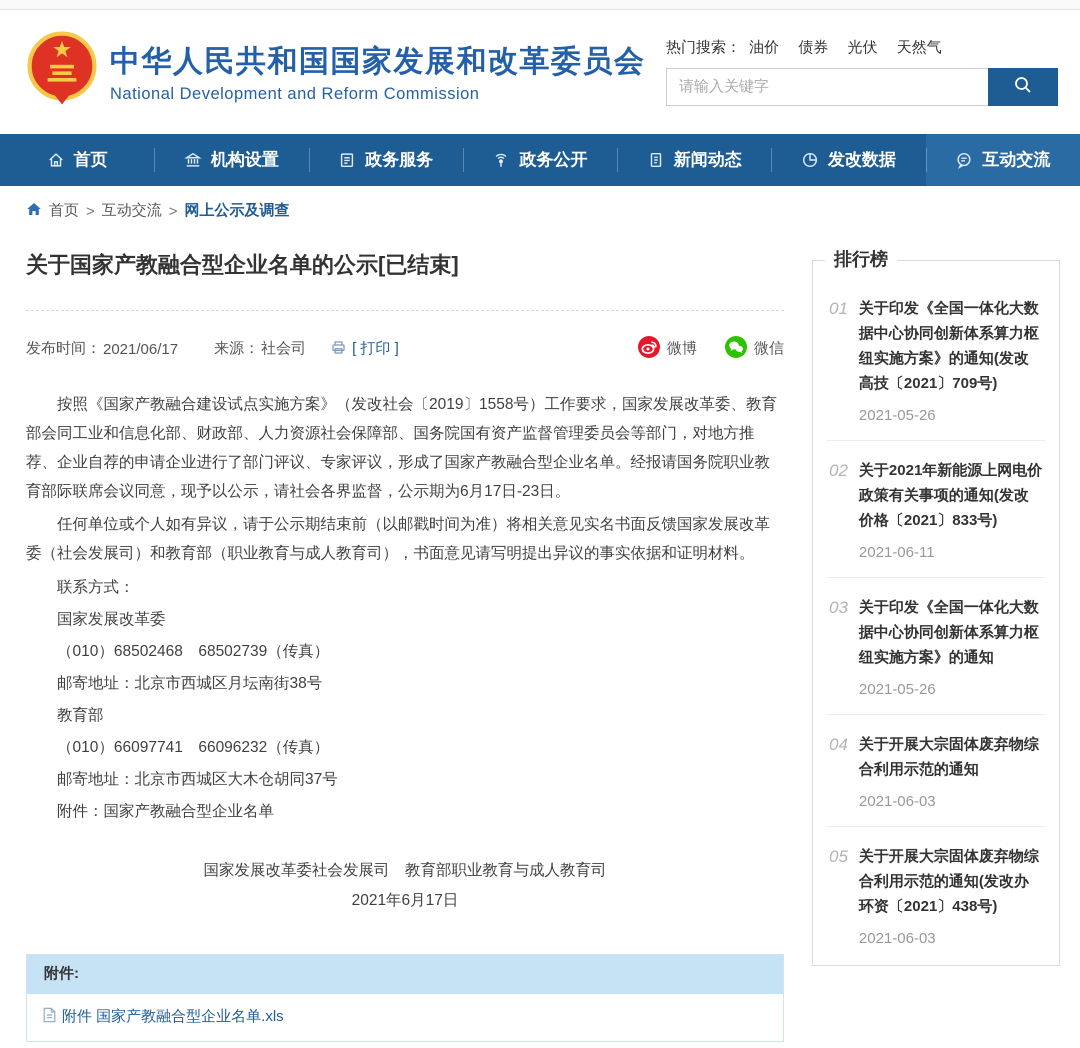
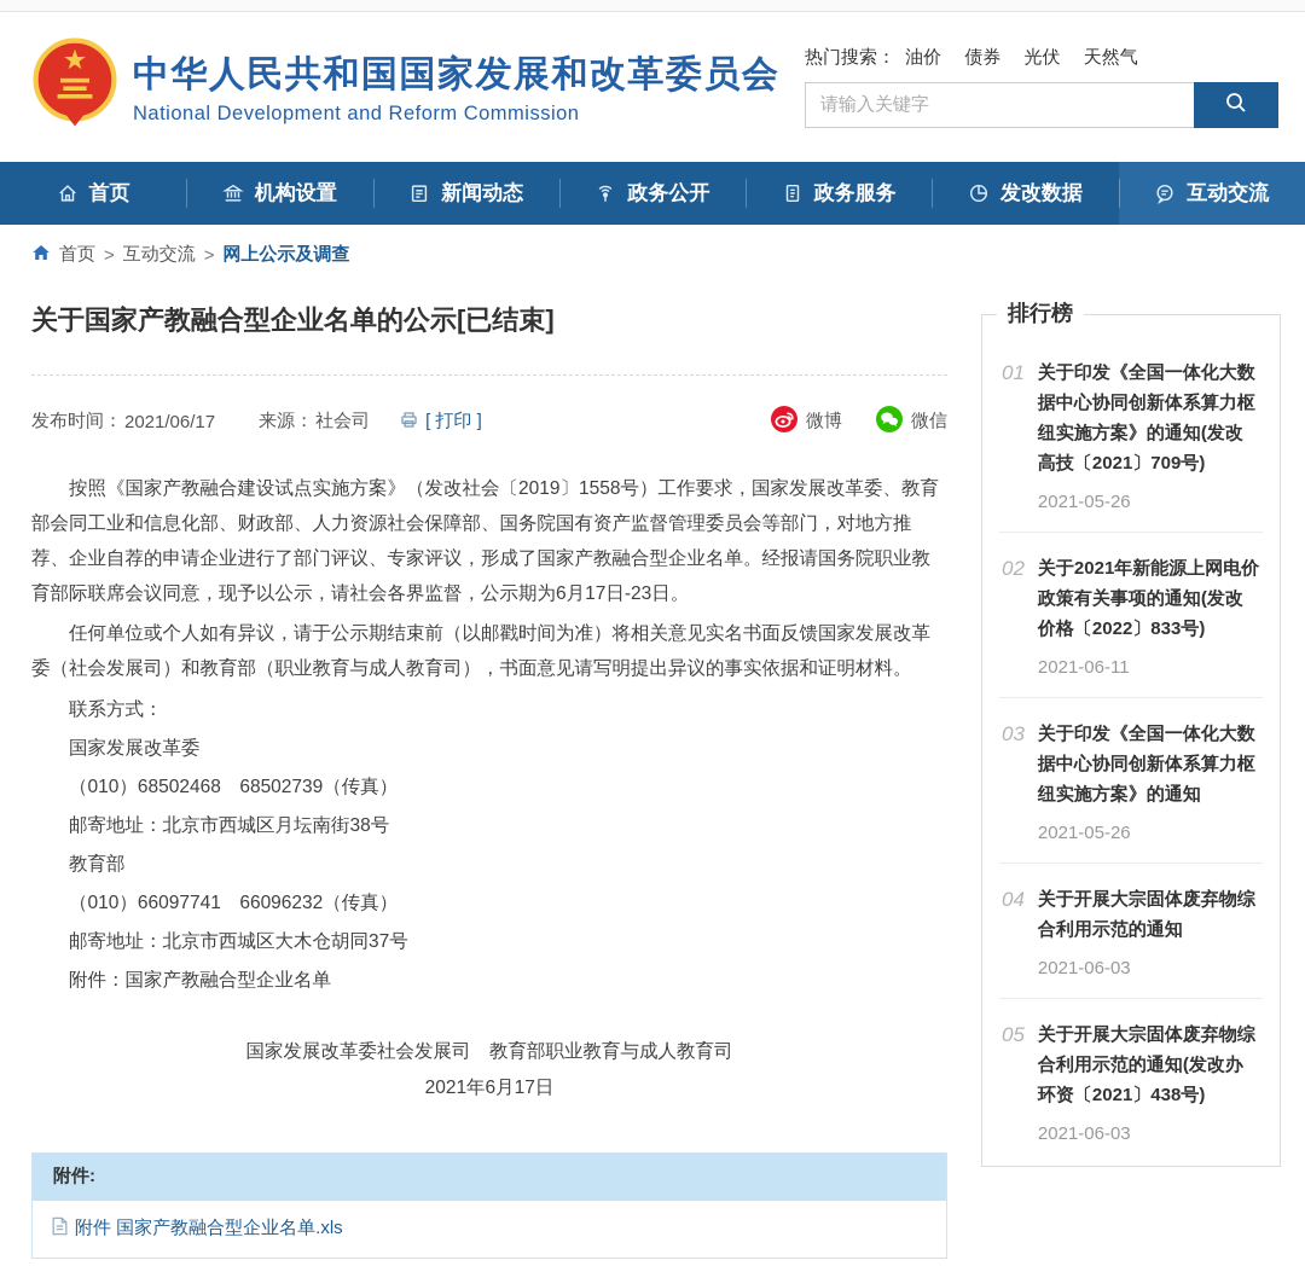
  中华人民共和国国家发展和改革委员会
  National Development and Reform Commission
  热门搜索： 油价 债券 光伏 天然气
  请输入关键字
  首页
  机构设置
- 政务服务
+ 新闻动态
  政务公开
- 新闻动态
+ 政务服务
  发改数据
  互动交流
  首页
  >
  互动交流
  >
  网上公示及调查
  关于国家产教融合型企业名单的公示[已结束]
  发布时间：
  2021/06/17
  来源：
  社会司
  [ 打印 ]
  微博
  微信
  按照《国家产教融合建设试点实施方案》（发改社会〔2019〕1558号）工作要求，国家发展改革委、教育部会同工业和信息化部、财政部、人力资源社会保障部、国务院国有资产监督管理委员会等部门，对地方推荐、企业自荐的申请企业进行了部门评议、专家评议，形成了国家产教融合型企业名单。经报请国务院职业教育部际联席会议同意，现予以公示，请社会各界监督，公示期为6月17日-23日。
  任何单位或个人如有异议，请于公示期结束前（以邮戳时间为准）将相关意见实名书面反馈国家发展改革委（社会发展司）和教育部（职业教育与成人教育司），书面意见请写明提出异议的事实依据和证明材料。
  联系方式：
  国家发展改革委
  （010）68502468 68502739（传真）
  邮寄地址：北京市西城区月坛南街38号
  教育部
  （010）66097741 66096232（传真）
  邮寄地址：北京市西城区大木仓胡同37号
  附件：国家产教融合型企业名单
  国家发展改革委社会发展司 教育部职业教育与成人教育司
  2021年6月17日
  附件:
  附件 国家产教融合型企业名单.xls
  排行榜
  01
  关于印发《全国一体化大数据中心协同创新体系算力枢纽实施方案》的通知(发改高技〔2021〕709号)
  2021-05-26
  02
- 关于2021年新能源上网电价政策有关事项的通知(发改价格〔2021〕833号)
+ 关于2021年新能源上网电价政策有关事项的通知(发改价格〔2022〕833号)
  2021-06-11
  03
  关于印发《全国一体化大数据中心协同创新体系算力枢纽实施方案》的通知
  2021-05-26
  04
  关于开展大宗固体废弃物综合利用示范的通知
  2021-06-03
  05
  关于开展大宗固体废弃物综合利用示范的通知(发改办环资〔2021〕438号)
  2021-06-03
